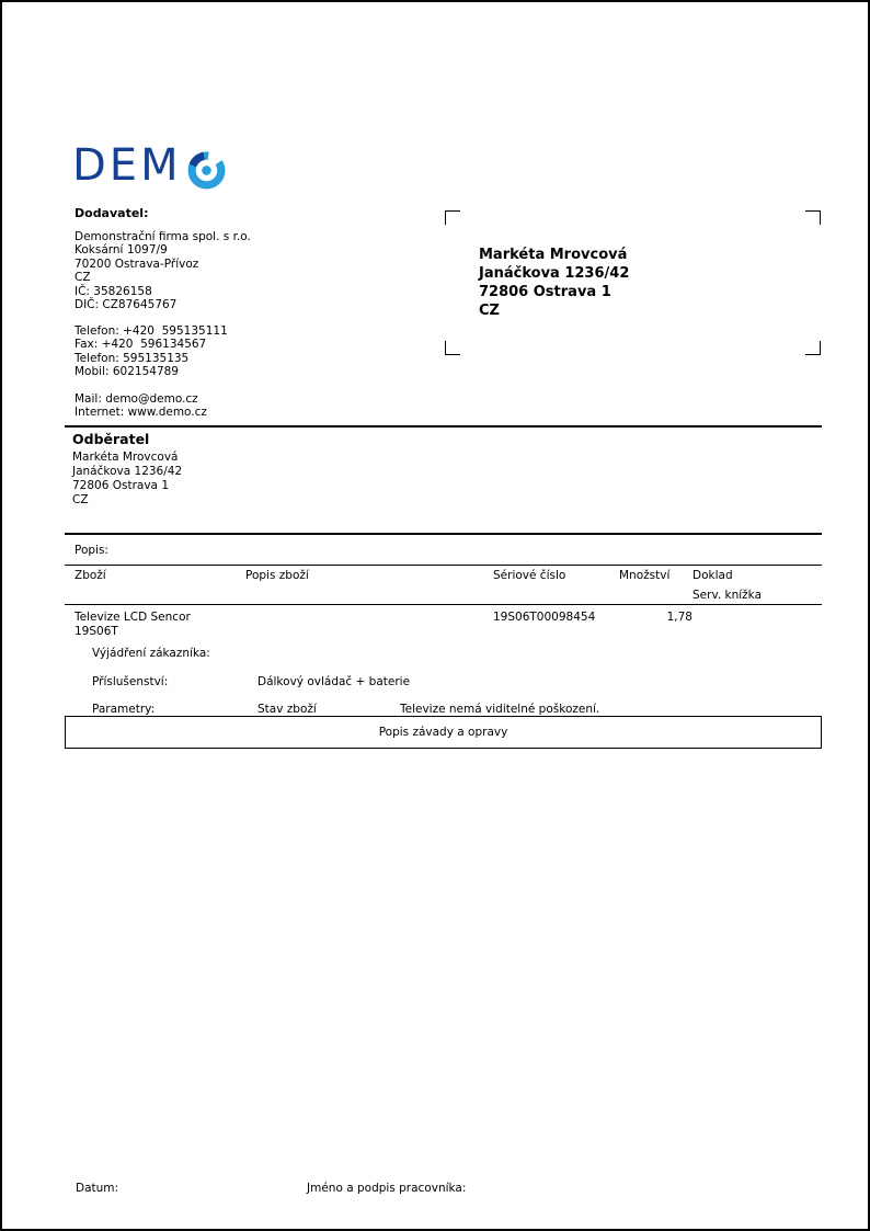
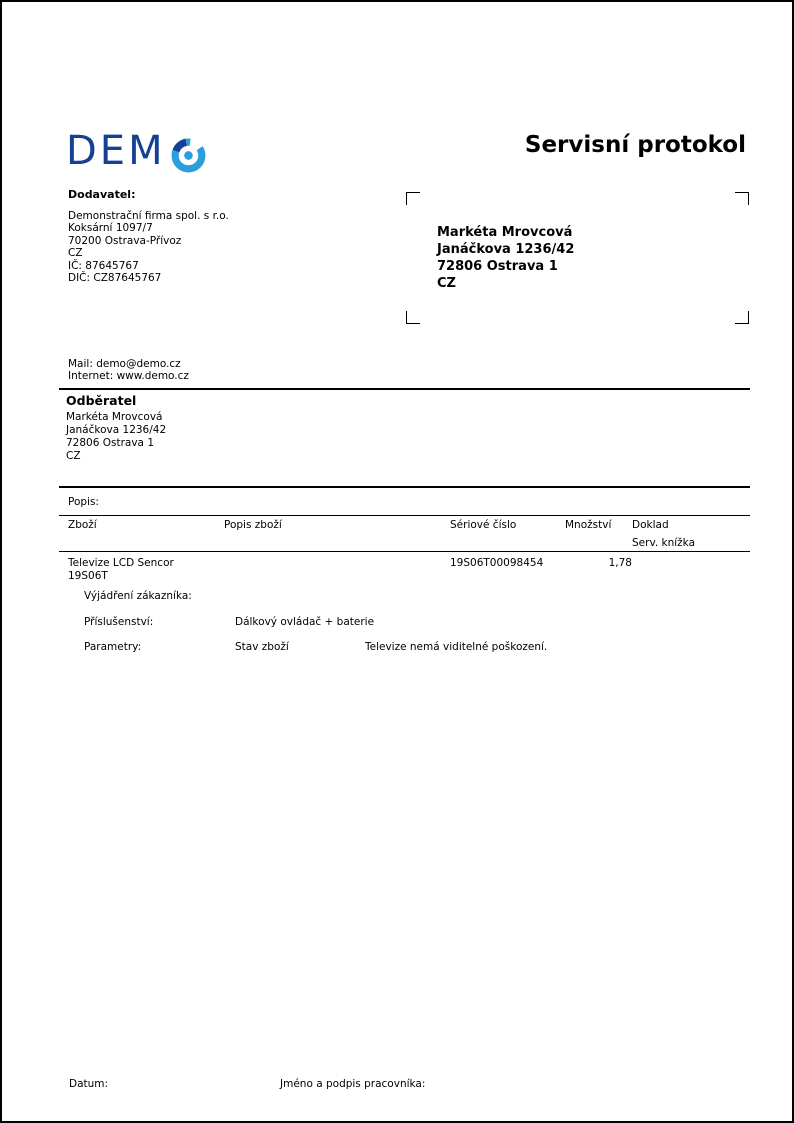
  DEM
+ Servisní protokol
  Dodavatel:
  Demonstrační firma spol. s r.o.
- Koksární 1097/9
+ Koksární 1097/7
  70200 Ostrava-Přívoz
  CZ
- IČ: 35826158
+ IČ: 87645767
  DIČ: CZ87645767
- Telefon: +420 595135111
- Fax: +420 596134567
- Telefon: 595135135
- Mobil: 602154789
  Mail: demo@demo.cz
  Internet: www.demo.cz
  Markéta Mrovcová
  Janáčkova 1236/42
  72806 Ostrava 1
  CZ
  Odběratel
  Markéta Mrovcová
  Janáčkova 1236/42
  72806 Ostrava 1
  CZ
  Popis:
  Zboží
  Popis zboží
  Sériové číslo
  Množství
  Doklad
  Serv. knížka
  Televize LCD Sencor
  19S06T
  19S06T00098454
  1,78
  Výjádření zákazníka:
  Příslušenství:
  Dálkový ovládač + baterie
  Parametry:
  Stav zboží
  Televize nemá viditelné poškození.
- Popis závady a opravy
  Datum:
  Jméno a podpis pracovníka:
